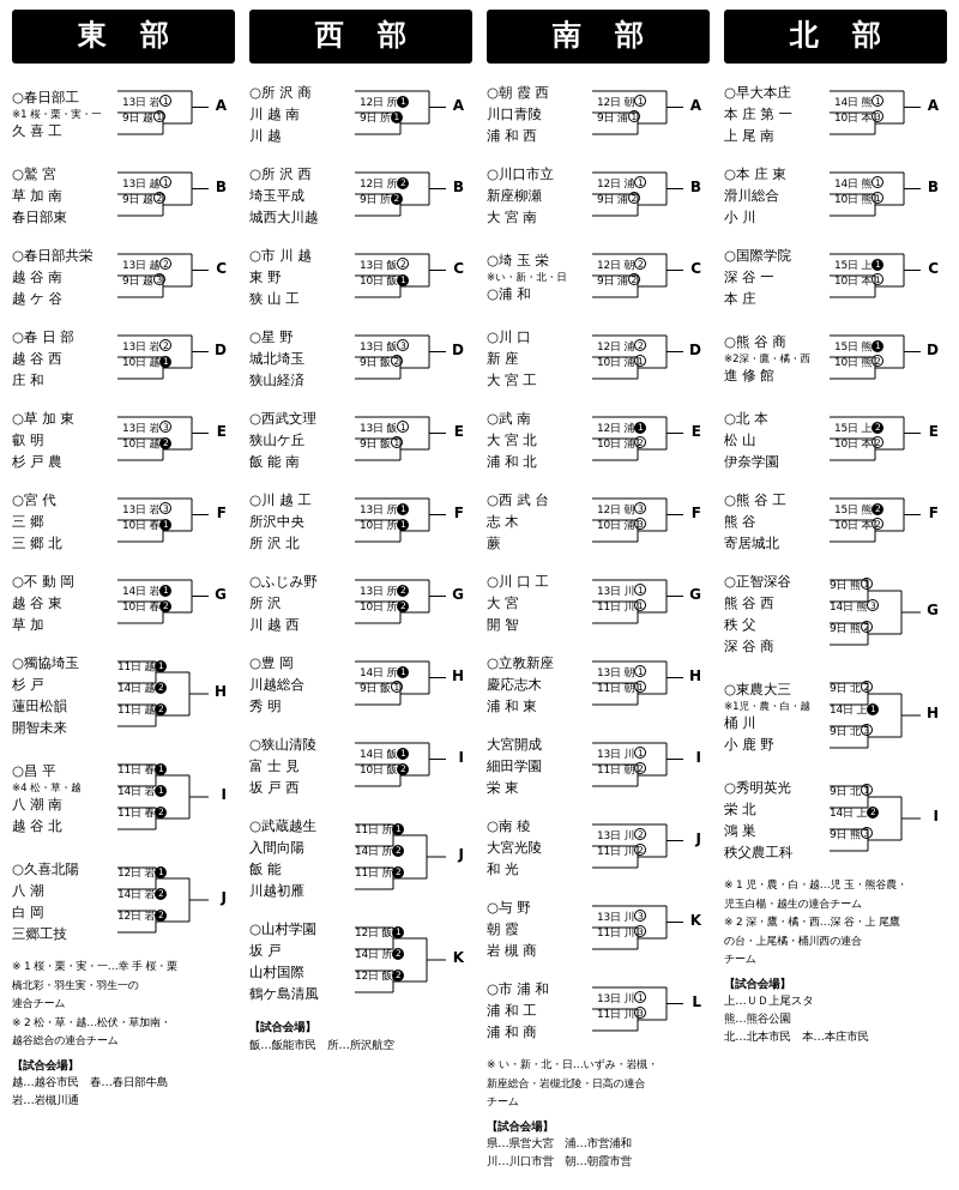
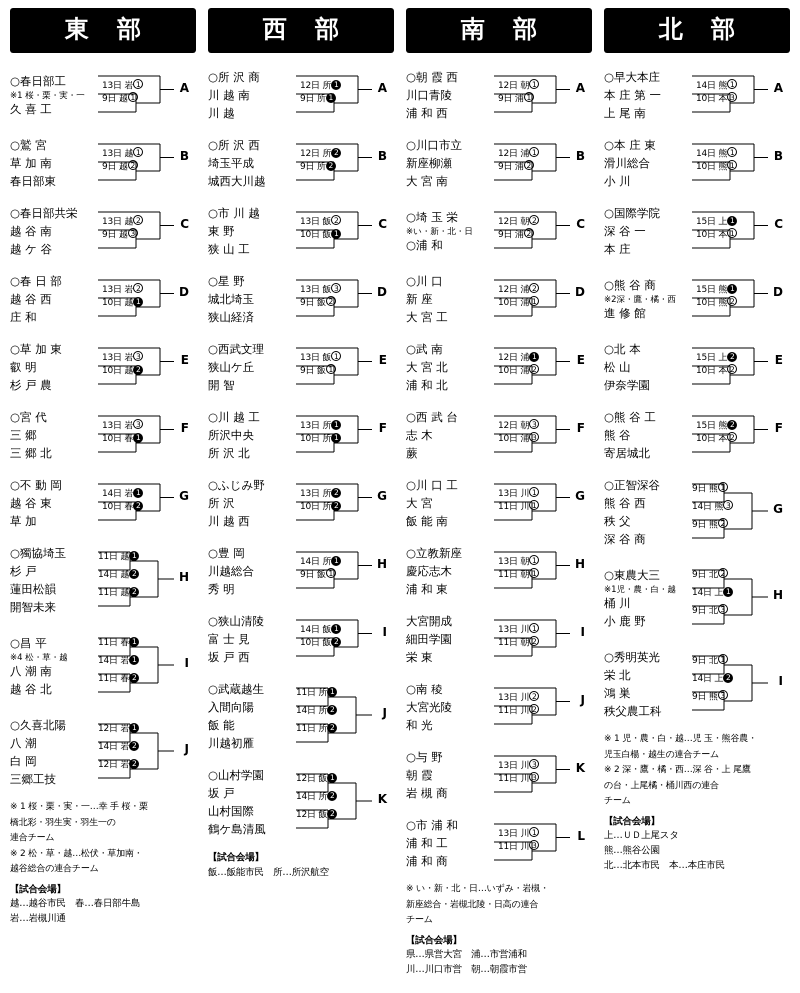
  東 部
  ○春日部工
  ※1 桜・栗・実・一
  久 喜 工
  13日 岩 1
  9日 越 1
  A
  ○鷲 宮
  草 加 南
  春日部東
  13日 越 1
  9日 越 2
  B
  ○春日部共栄
  越 谷 南
  越 ケ 谷
  13日 越 2
  9日 越 3
  C
  ○春 日 部
  越 谷 西
  庄 和
  13日 岩 2
  10日 越 1
  D
  ○草 加 東
  叡 明
  杉 戸 農
  13日 岩 3
  10日 越 2
  E
  ○宮 代
  三 郷
  三 郷 北
  13日 岩 3
  10日 春 1
  F
  ○不 動 岡
  越 谷 東
  草 加
  14日 岩 1
  10日 春 2
  G
  ○獨協埼玉
  杉 戸
  蓮田松韻
  開智未来
  11日 越 1
  14日 越 2
  11日 越 2
  H
  ○昌 平
  ※4 松・草・越
  八 潮 南
  越 谷 北
  11日 春 1
  14日 岩 1
  11日 春 2
  I
  ○久喜北陽
  八 潮
  白 岡
  三郷工技
  12日 岩 1
  14日 岩 2
  12日 岩 2
  J
  ※ 1 桜・栗・実・一…幸 手 桜・栗
  橋北彩・羽生実・羽生一の
  連合チーム
  ※ 2 松・草・越…松伏・草加南・
  越谷総合の連合チーム
  【試合会場】
  越…越谷市民 春…春日部牛島
  岩…岩槻川通
  西 部
  ○所 沢 商
  川 越 南
  川 越
  12日 所 1
  9日 所 1
  A
  ○所 沢 西
  埼玉平成
  城西大川越
  12日 所 2
  9日 所 2
  B
  ○市 川 越
  東 野
  狭 山 工
  13日 飯 2
  10日 飯 1
  C
  ○星 野
  城北埼玉
  狭山経済
  13日 飯 3
  9日 飯 2
  D
  ○西武文理
  狭山ケ丘
- 飯 能 南
+ 開 智
  13日 飯 1
  9日 飯 1
  E
  ○川 越 工
  所沢中央
  所 沢 北
  13日 所 1
  10日 所 1
  F
  ○ふじみ野
  所 沢
  川 越 西
  13日 所 2
  10日 所 2
  G
  ○豊 岡
  川越総合
  秀 明
  14日 所 1
  9日 飯 1
  H
  ○狭山清陵
  富 士 見
  坂 戸 西
  14日 飯 1
  10日 飯 2
  I
  ○武蔵越生
  入間向陽
  飯 能
  川越初雁
  11日 所 1
  14日 所 2
  11日 所 2
  J
  ○山村学園
  坂 戸
  山村国際
  鶴ケ島清風
  12日 飯 1
  14日 所 2
  12日 飯 2
  K
  【試合会場】
  飯…飯能市民 所…所沢航空
  南 部
  ○朝 霞 西
  川口青陵
  浦 和 西
  12日 朝 1
  9日 浦 1
  A
  ○川口市立
  新座柳瀬
  大 宮 南
  12日 浦 1
  9日 浦 2
  B
  ○埼 玉 栄
  ※い・新・北・日
  ○浦 和
  12日 朝 2
  9日 浦 2
  C
  ○川 口
  新 座
  大 宮 工
  12日 浦 2
  10日 浦 1
  D
  ○武 南
  大 宮 北
  浦 和 北
  12日 浦 1
  10日 浦 2
  E
  ○西 武 台
  志 木
  蕨
  12日 朝 3
  10日 浦 3
  F
  ○川 口 工
  大 宮
- 開 智
+ 飯 能 南
  13日 川 1
  11日 川 1
  G
  ○立教新座
  慶応志木
  浦 和 東
  13日 朝 1
  11日 朝 1
  H
  大宮開成
  細田学園
  栄 東
  13日 川 1
  11日 朝 2
  I
  ○南 稜
  大宮光陵
  和 光
  13日 川 2
  11日 川 2
  J
  ○与 野
  朝 霞
  岩 槻 商
  13日 川 3
  11日 川 3
  K
  ○市 浦 和
  浦 和 工
  浦 和 商
  13日 川 1
  11日 川 3
  L
  ※ い・新・北・日…いずみ・岩槻・
  新座総合・岩槻北陵・日高の連合
  チーム
  【試合会場】
  県…県営大宮 浦…市営浦和
  川…川口市営 朝…朝霞市営
  北 部
  ○早大本庄
  本 庄 第 一
  上 尾 南
  14日 熊 1
  10日 本 3
  A
  ○本 庄 東
  滑川総合
  小 川
  14日 熊 1
  10日 熊 1
  B
  ○国際学院
  深 谷 一
  本 庄
  15日 上 1
  10日 本 1
  C
  ○熊 谷 商
  ※2深・鷹・橘・西
  進 修 館
  15日 熊 1
  10日 熊 2
  D
  ○北 本
  松 山
  伊奈学園
  15日 上 2
  10日 本 2
  E
  ○熊 谷 工
  熊 谷
  寄居城北
  15日 熊 2
  10日 本 2
  F
  ○正智深谷
  熊 谷 西
  秩 父
  深 谷 商
  9日 熊 1
  14日 熊 3
  9日 熊 2
  G
  ○東農大三
  ※1児・農・白・越
  桶 川
  小 鹿 野
  9日 北 2
  14日 上 1
  9日 北 3
  H
  ○秀明英光
  栄 北
  鴻 巣
  秩父農工科
  9日 北 1
  14日 上 2
  9日 熊 3
  I
  ※ 1 児・農・白・越…児 玉・熊谷農・
  児玉白楊・越生の連合チーム
  ※ 2 深・鷹・橘・西…深 谷・上 尾鷹
  の台・上尾橘・桶川西の連合
  チーム
  【試合会場】
  上…ＵＤ上尾スタ
  熊…熊谷公園
  北…北本市民 本…本庄市民
